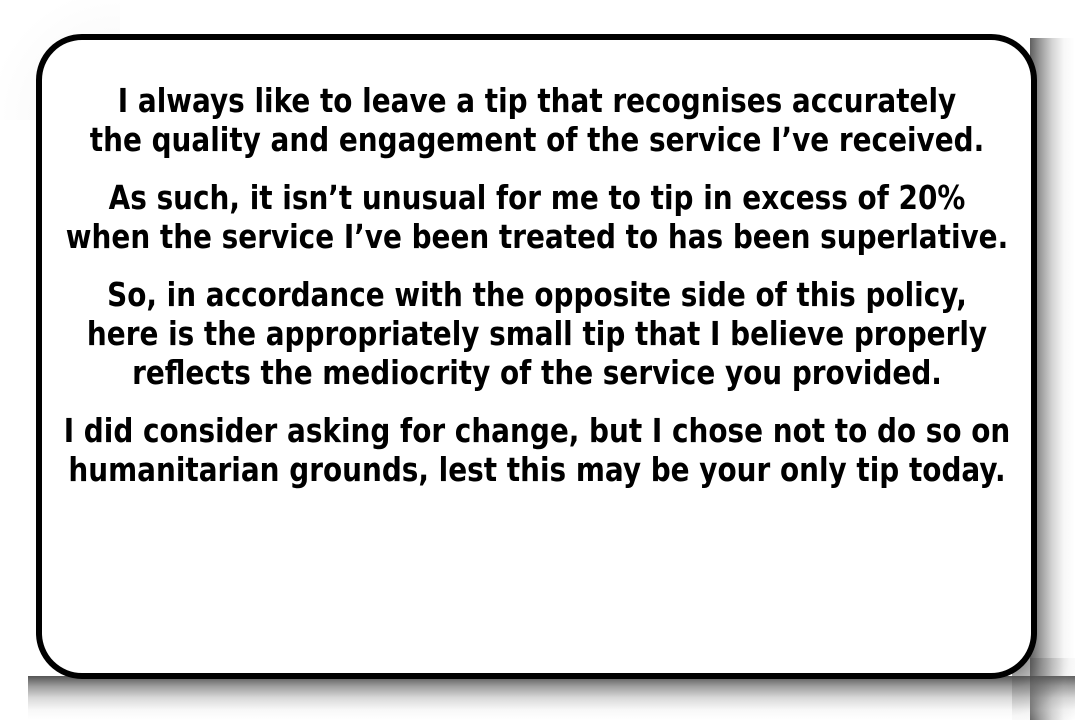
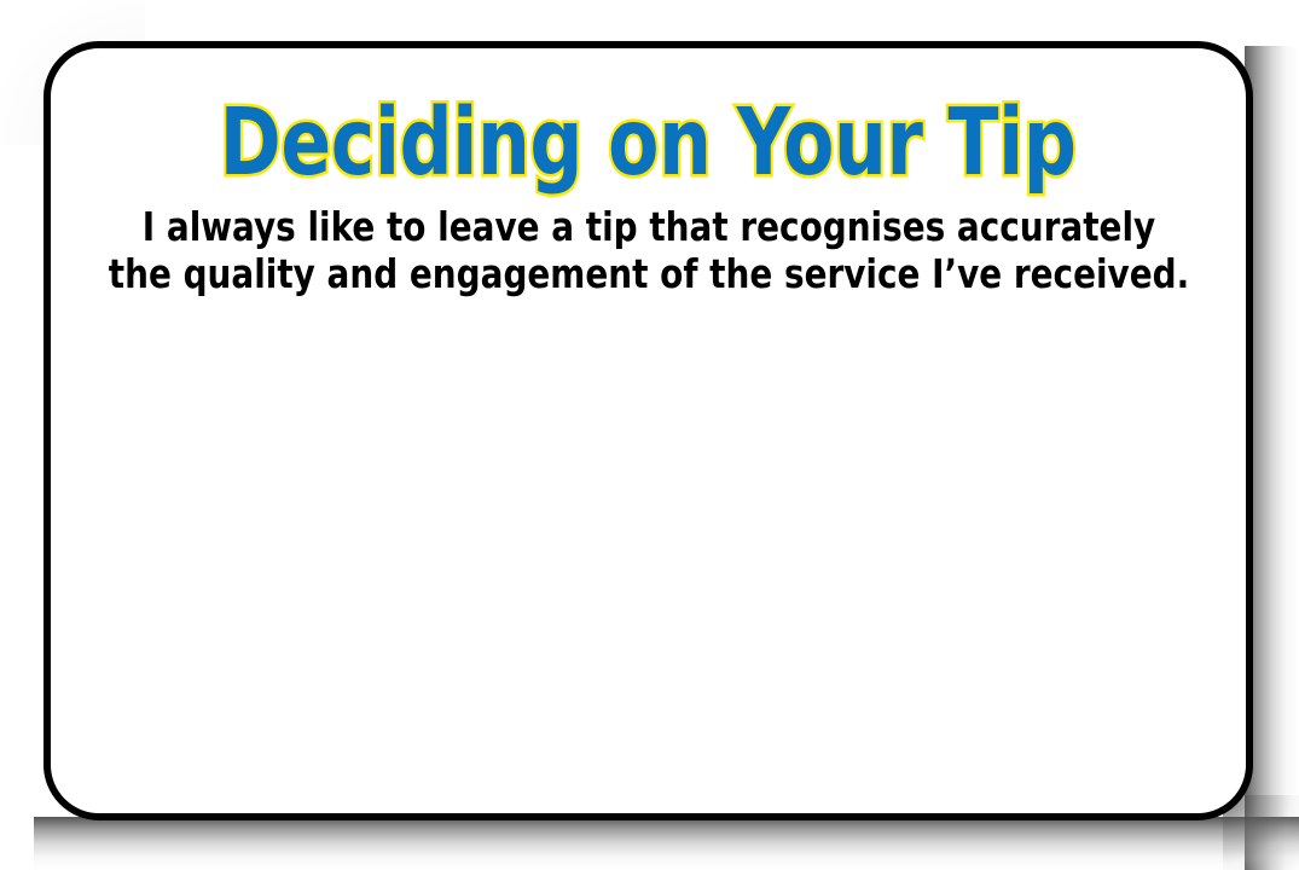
+ Deciding on Your Tip
  I always like to leave a tip that recognises accurately
  the quality and engagement of the service I’ve received.
- As such, it isn’t unusual for me to tip in excess of 20%
- when the service I’ve been treated to has been superlative.
- So, in accordance with the opposite side of this policy,
- here is the appropriately small tip that I believe properly
- reflects the mediocrity of the service you provided.
- I did consider asking for change, but I chose not to do so on
- humanitarian grounds, lest this may be your only tip today.
